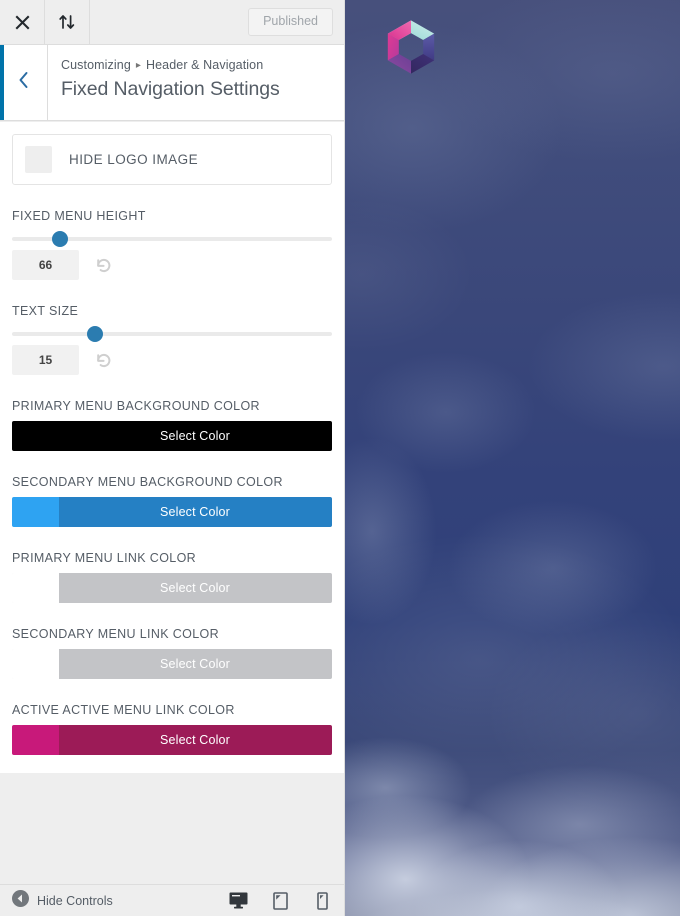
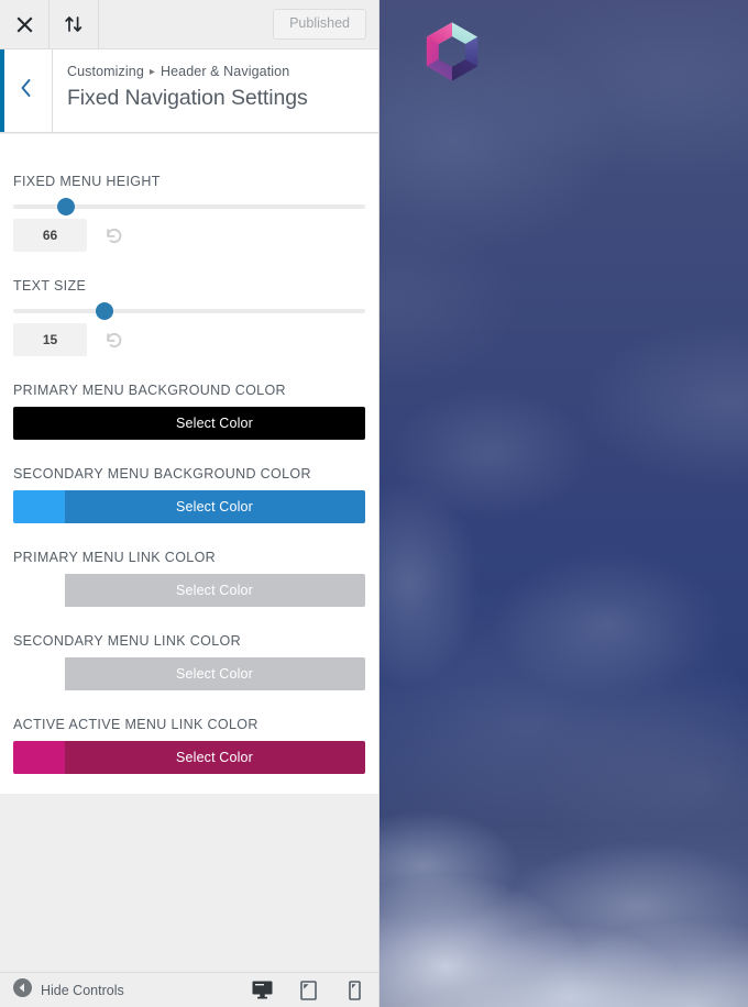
  Published
  Customizing ▸ Header & Navigation
  Fixed Navigation Settings
- HIDE LOGO IMAGE
  FIXED MENU HEIGHT
  66
  TEXT SIZE
  15
  PRIMARY MENU BACKGROUND COLOR
  Select Color
  SECONDARY MENU BACKGROUND COLOR
  Select Color
  PRIMARY MENU LINK COLOR
  Select Color
  SECONDARY MENU LINK COLOR
  Select Color
  ACTIVE ACTIVE MENU LINK COLOR
  Select Color
  Hide Controls
